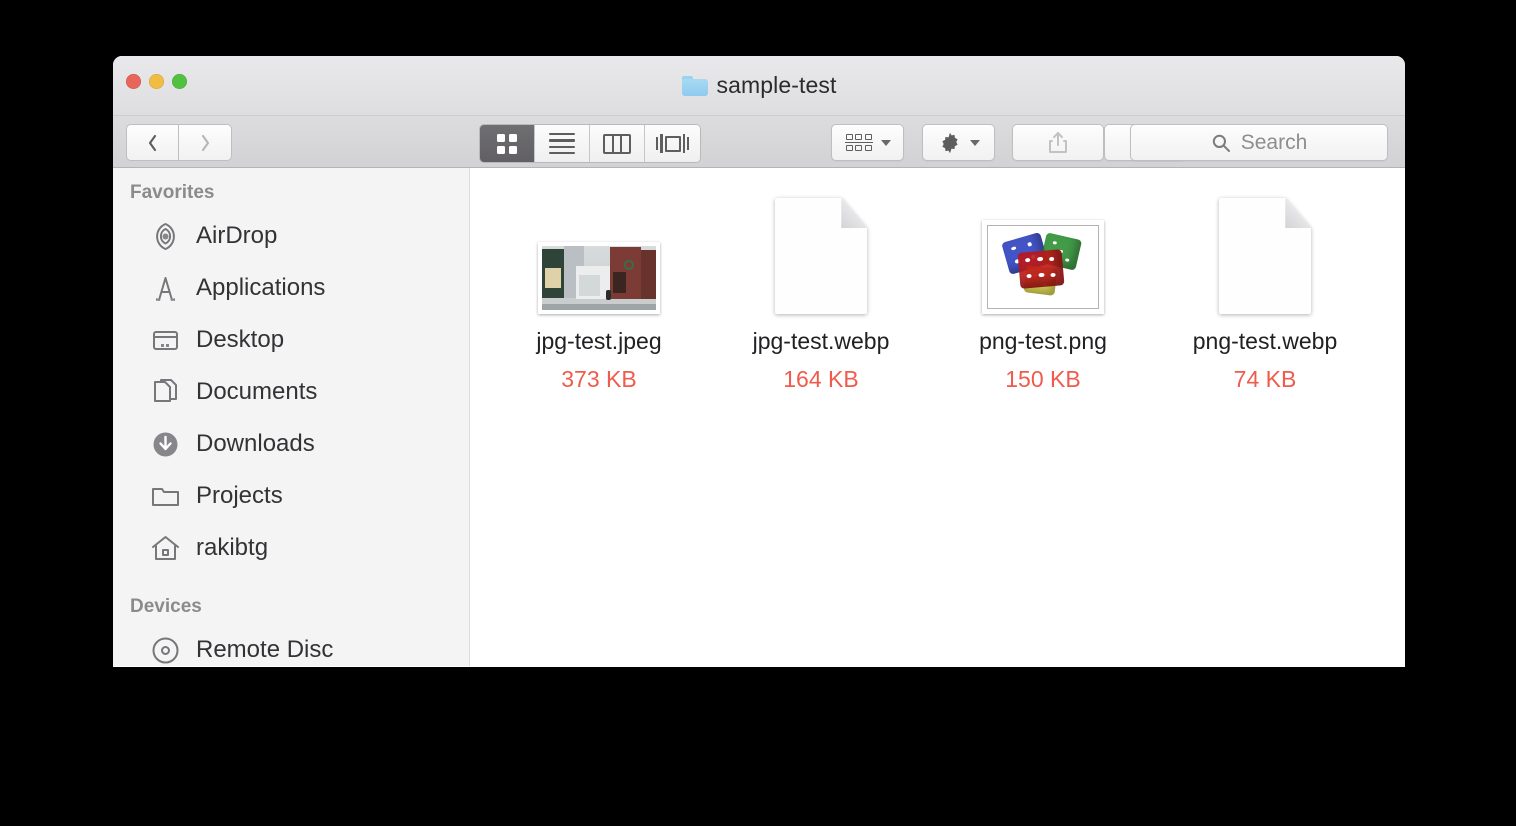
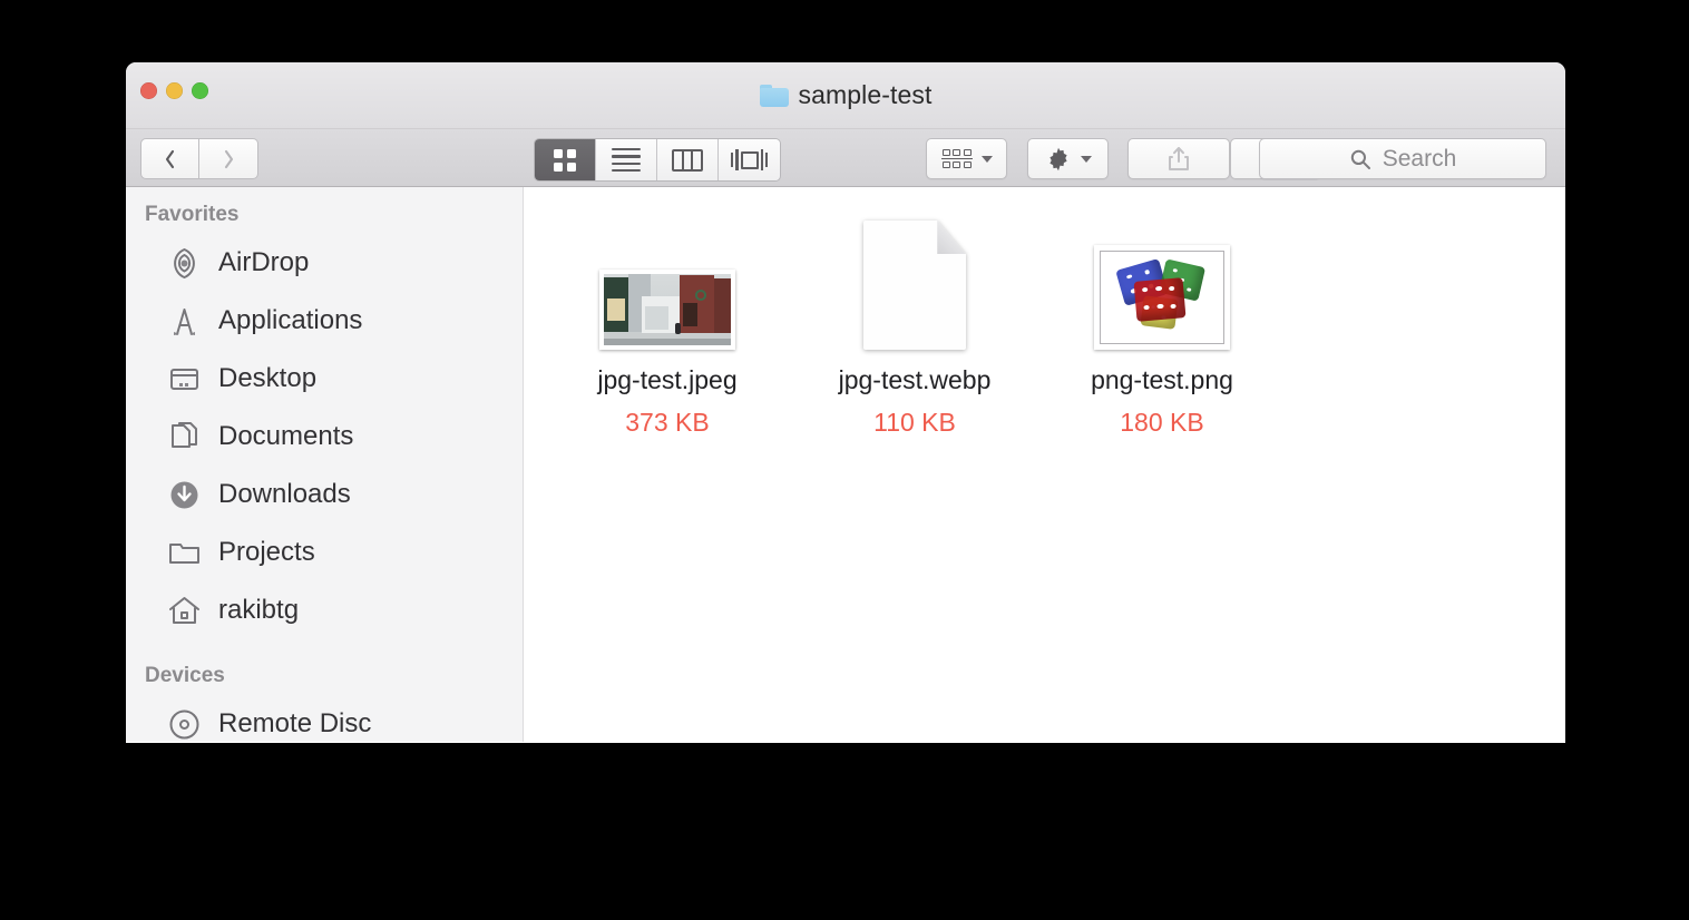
  sample-test
  Search
  Favorites
  AirDrop
  Applications
  Desktop
  Documents
  Downloads
  Projects
  rakibtg
  Devices
  Remote Disc
  jpg-test.jpeg
  373 KB
  jpg-test.webp
- 164 KB
+ 110 KB
  png-test.png
- 150 KB
+ 180 KB
- png-test.webp
- 74 KB
